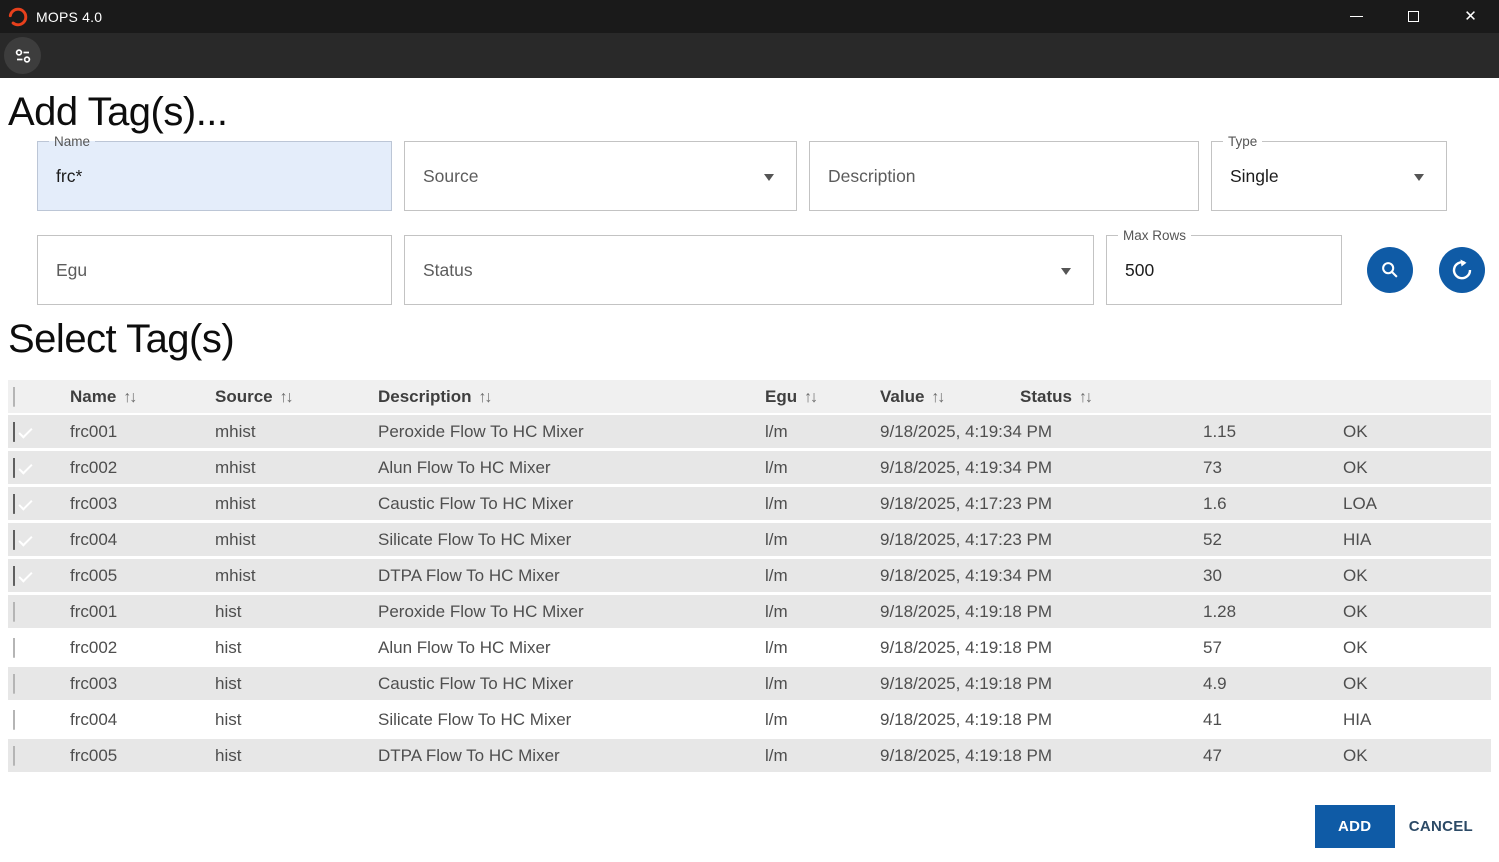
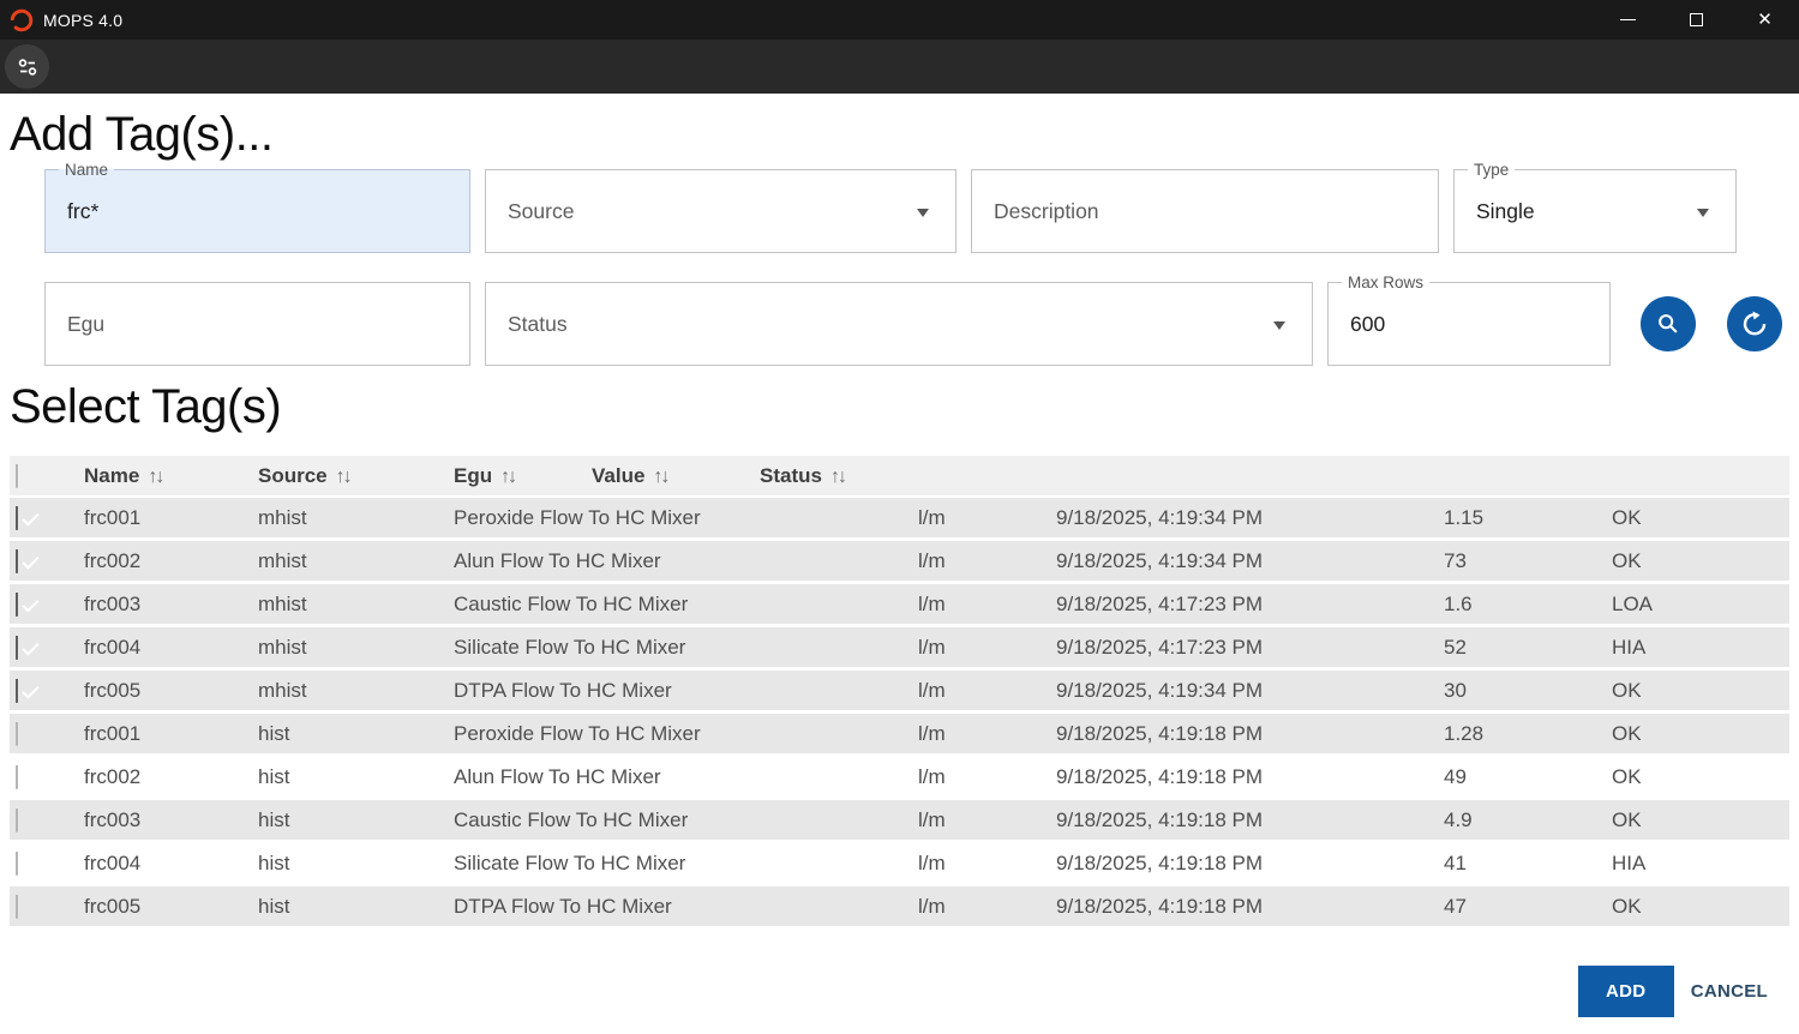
  MOPS 4.0
  ✕
  Add Tag(s)...
  Name
  frc*
  Source
  Description
  Type
  Single
  Egu
  Status
  Max Rows
- 500
+ 600
  Select Tag(s)
  Name ↑↓
  Source ↑↓
- Description ↑↓
  Egu ↑↓
  Value ↑↓
  Status ↑↓
  frc001
  mhist
  Peroxide Flow To HC Mixer
  l/m
  9/18/2025, 4:19:34 PM
  1.15
  OK
  frc002
  mhist
  Alun Flow To HC Mixer
  l/m
  9/18/2025, 4:19:34 PM
  73
  OK
  frc003
  mhist
  Caustic Flow To HC Mixer
  l/m
  9/18/2025, 4:17:23 PM
  1.6
  LOA
  frc004
  mhist
  Silicate Flow To HC Mixer
  l/m
  9/18/2025, 4:17:23 PM
  52
  HIA
  frc005
  mhist
  DTPA Flow To HC Mixer
  l/m
  9/18/2025, 4:19:34 PM
  30
  OK
  frc001
  hist
  Peroxide Flow To HC Mixer
  l/m
  9/18/2025, 4:19:18 PM
  1.28
  OK
  frc002
  hist
  Alun Flow To HC Mixer
  l/m
  9/18/2025, 4:19:18 PM
- 57
+ 49
  OK
  frc003
  hist
  Caustic Flow To HC Mixer
  l/m
  9/18/2025, 4:19:18 PM
  4.9
  OK
  frc004
  hist
  Silicate Flow To HC Mixer
  l/m
  9/18/2025, 4:19:18 PM
  41
  HIA
  frc005
  hist
  DTPA Flow To HC Mixer
  l/m
  9/18/2025, 4:19:18 PM
  47
  OK
  ADD
  CANCEL
